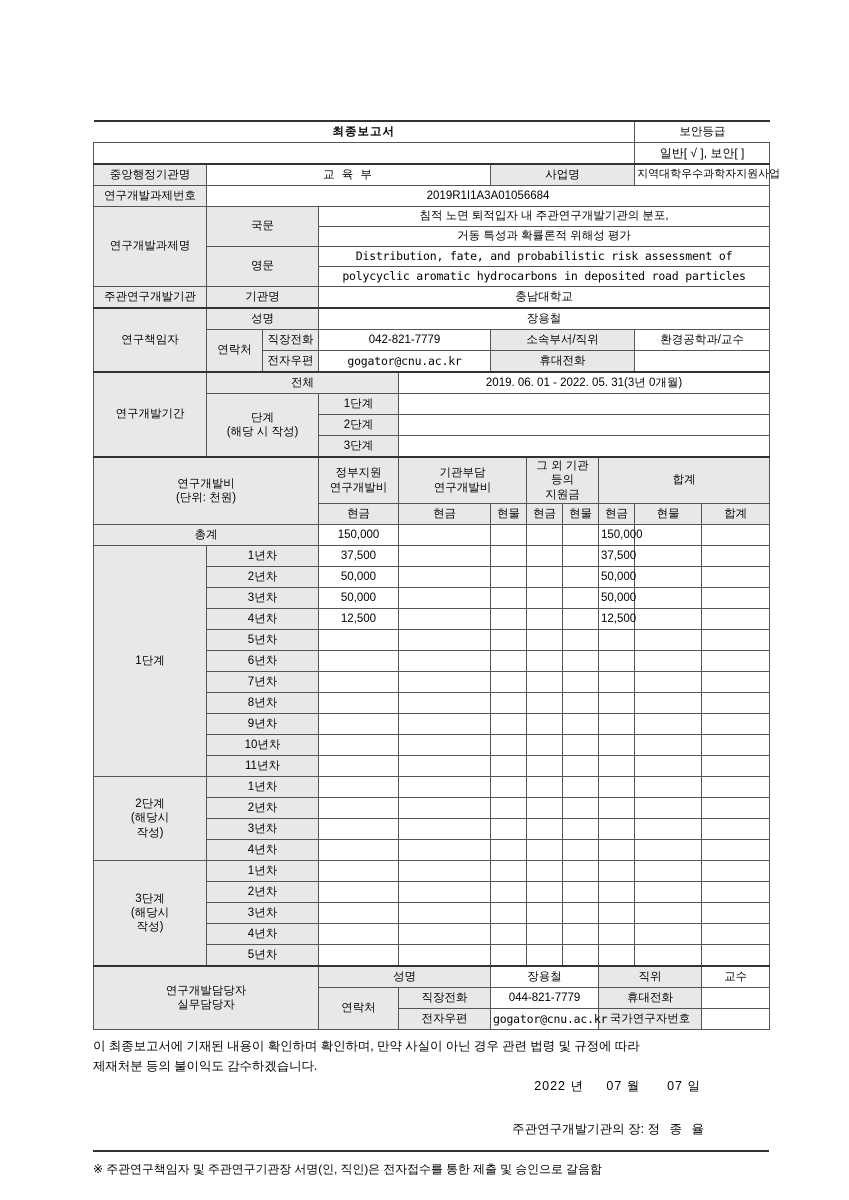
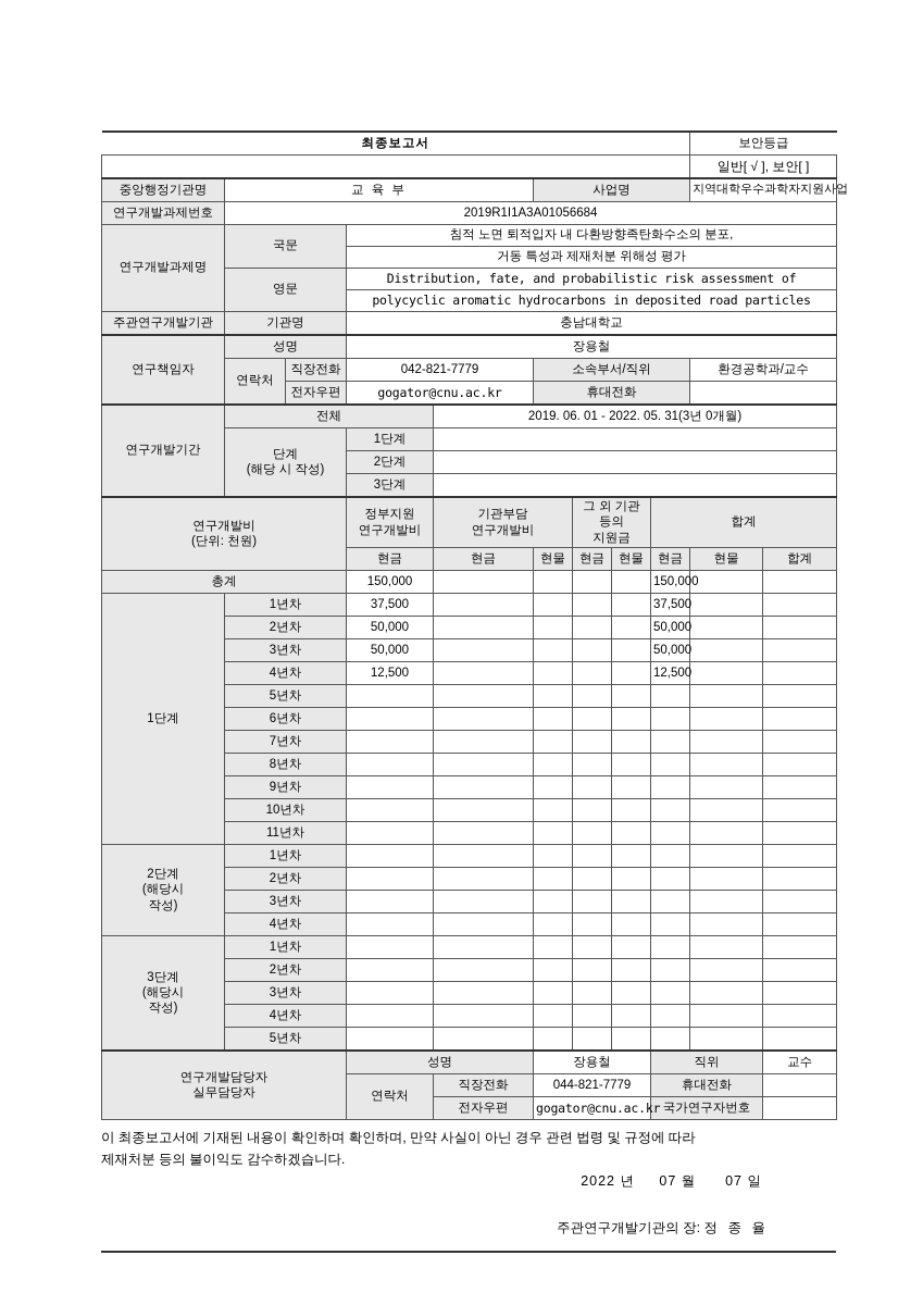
  최종보고서	보안등급
  		일반[ √ ], 보안[ ]
  중앙행정기관명	교 육 부	사업명	지역대학우수과학자지원사업
  연구개발과제번호	2019R1I1A3A01056684
- 연구개발과제명	국문	침적 노면 퇴적입자 내 주관연구개발기관의 분포,
+ 연구개발과제명	국문	침적 노면 퇴적입자 내 다환방향족탄화수소의 분포,
- 거동 특성과 확률론적 위해성 평가
+ 거동 특성과 제재처분 위해성 평가
  영문	Distribution, fate, and probabilistic risk assessment of
  polycyclic aromatic hydrocarbons in deposited road particles
  주관연구개발기관	기관명	충남대학교
  연구책임자	성명	장용철
  연락처	직장전화	042-821-7779	소속부서/직위	환경공학과/교수
  전자우편	gogator@cnu.ac.kr	휴대전화
  연구개발기간	전체	2019. 06. 01 - 2022. 05. 31(3년 0개월)
  단계 (해당 시 작성)	1단계
  2단계
  3단계
  연구개발비 (단위: 천원)	정부지원 연구개발비	기관부담 연구개발비	그 외 기관 등의 지원금	합계
  현금	현금	현물	현금	현물	현금	현물	합계
  총계	150,000					150,000
  1단계	1년차	37,500					37,500
  2년차	50,000					50,000
  3년차	50,000					50,000
  4년차	12,500					12,500
  5년차
  6년차
  7년차
  8년차
  9년차
  10년차
  11년차
  2단계 (해당시 작성)	1년차
  2년차
  3년차
  4년차
  3단계 (해당시 작성)	1년차
  2년차
  3년차
  4년차
  5년차
  연구개발담당자 실무담당자	성명	장용철	직위	교수
  연락처	직장전화	044-821-7779	휴대전화
  전자우편	gogator@cnu.ac.kr	국가연구자번호
  이 최종보고서에 기재된 내용이 확인하며 확인하며, 만약 사실이 아닌 경우 관련 법령 및 규정에 따라
  제재처분 등의 불이익도 감수하겠습니다.
  2022 년 07 월 07 일
  주관연구개발기관의 장: 정 종 율
- ※ 주관연구책임자 및 주관연구기관장 서명(인, 직인)은 전자접수를 통한 제출 및 승인으로 갈음함
